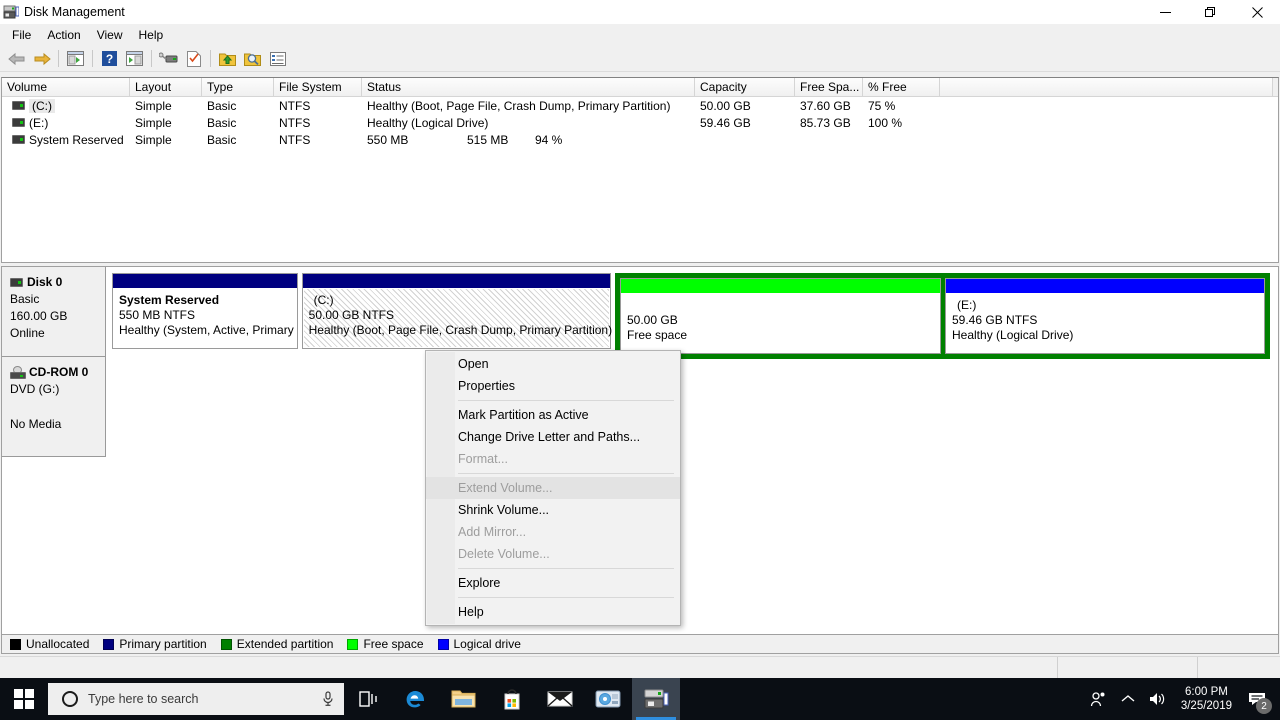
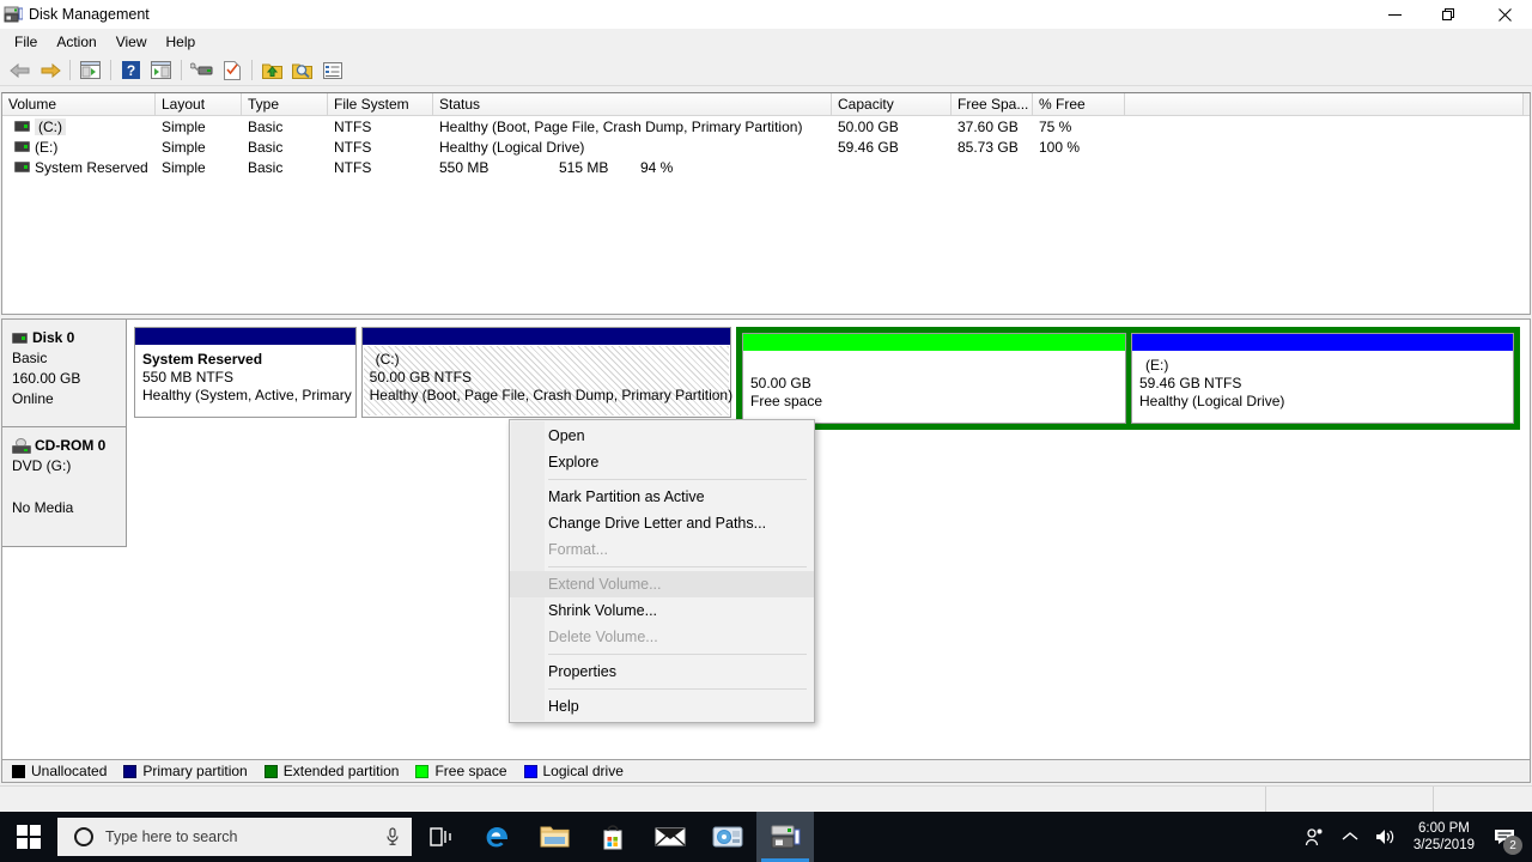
  Disk Management
  File
  Action
  View
  Help
  ?
  Volume
  Layout
  Type
  File System
  Status
  Capacity
  Free Spa...
  % Free
  (C:)
  Simple
  Basic
  NTFS
  Healthy (Boot, Page File, Crash Dump, Primary Partition)
  50.00 GB
  37.60 GB
  75 %
  (E:)
  Simple
  Basic
  NTFS
  Healthy (Logical Drive)
  59.46 GB
  85.73 GB
  100 %
  System Reserved
  Simple
  Basic
  NTFS
  550 MB
  515 MB
  94 %
  Disk 0
  Basic
  160.00 GB
  Online
  System Reserved
  550 MB NTFS
  Healthy (System, Active, Primary
  (C:)
  50.00 GB NTFS
  Healthy (Boot, Page File, Crash Dump, Primary Partition)
  50.00 GB
  Free space
  (E:)
  59.46 GB NTFS
  Healthy (Logical Drive)
  CD-ROM 0
  DVD (G:)
  No Media
  Unallocated
  Primary partition
  Extended partition
  Free space
  Logical drive
  Open
- Properties
+ Explore
  Mark Partition as Active
  Change Drive Letter and Paths...
  Format...
  Extend Volume...
  Shrink Volume...
- Add Mirror...
  Delete Volume...
- Explore
+ Properties
  Help
  Type here to search
  6:00 PM
  3/25/2019
  2
